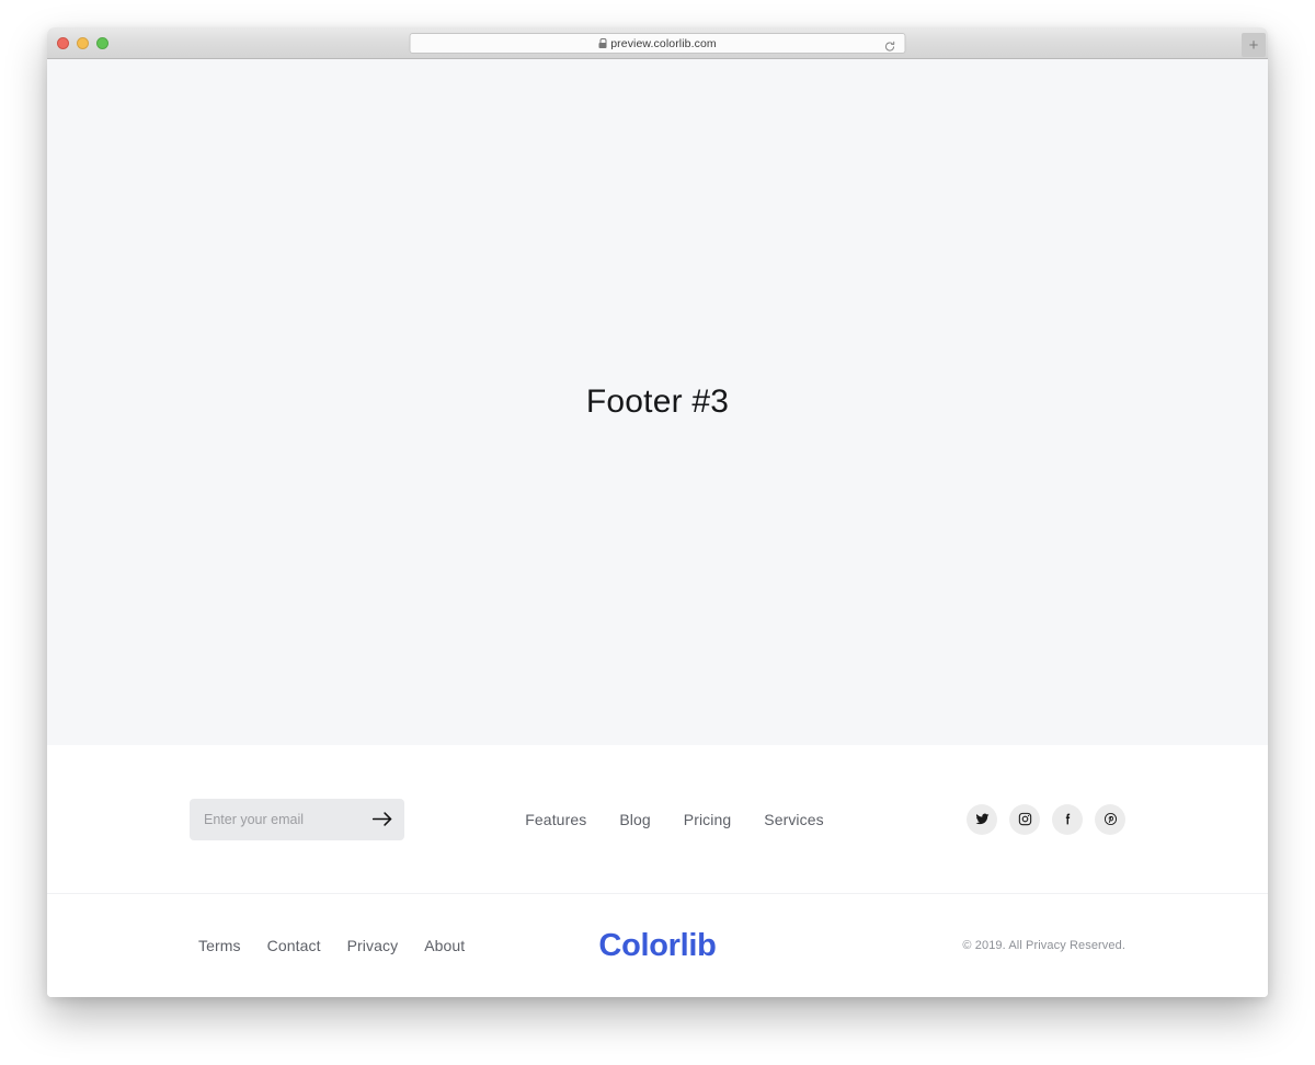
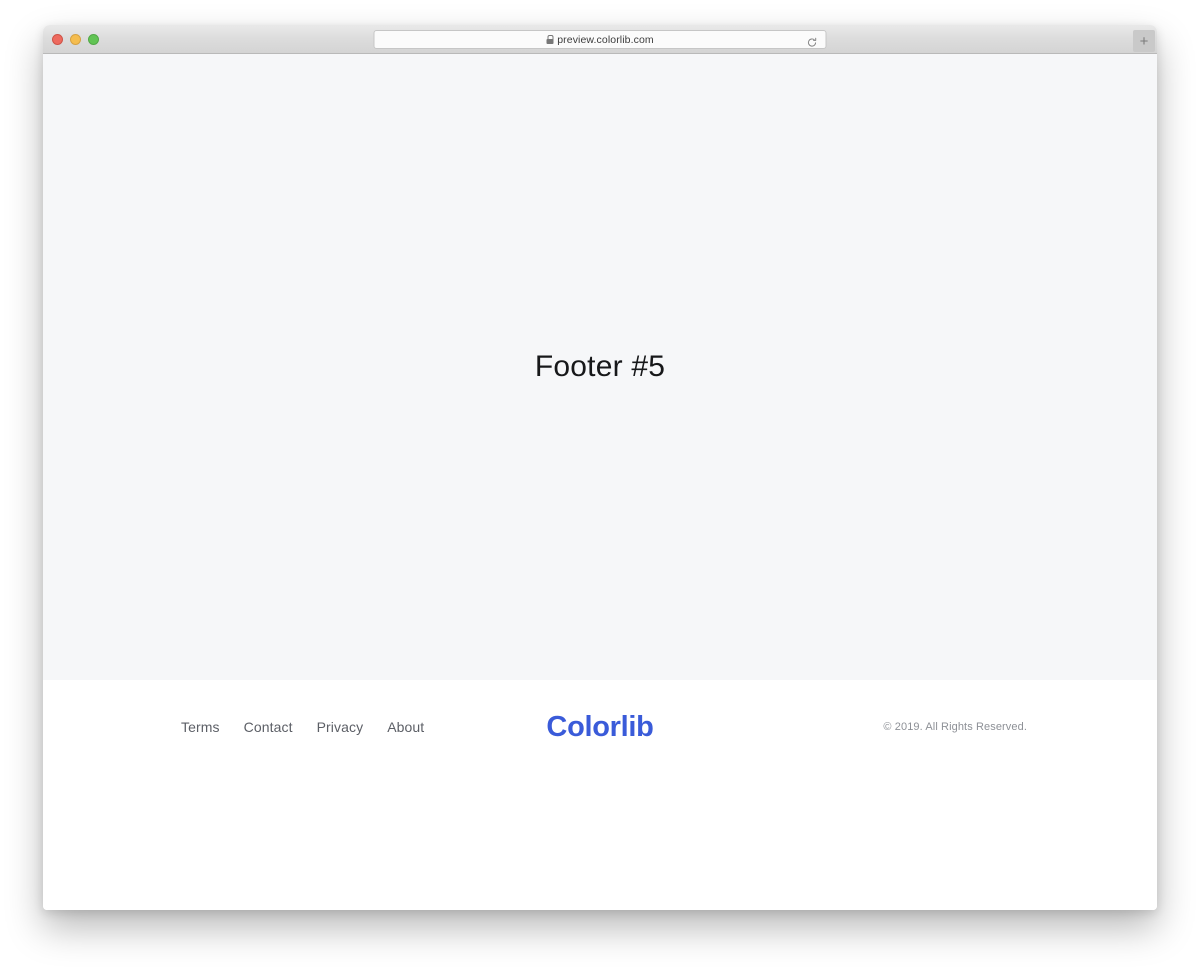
  preview.colorlib.com
  +
- Footer #3
+ Footer #5
- Enter your email
- Features
- Blog
- Pricing
- Services
  Terms
  Contact
  Privacy
  About
  Colorlib
- © 2019. All Privacy Reserved.
+ © 2019. All Rights Reserved.
